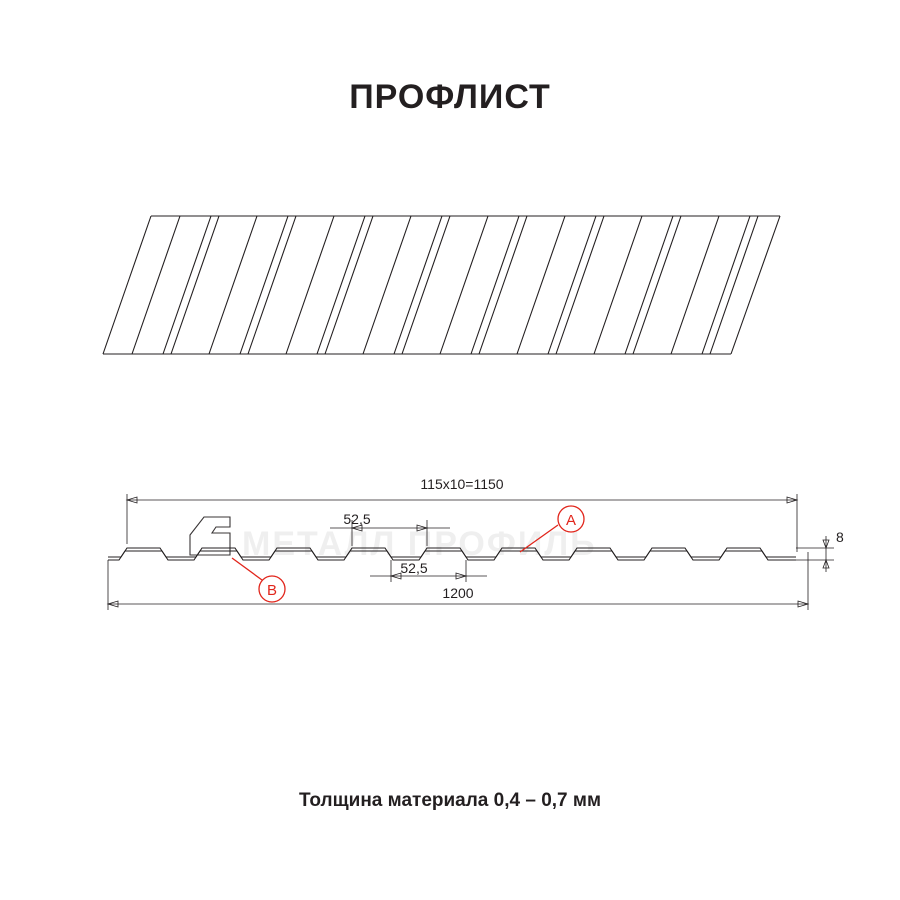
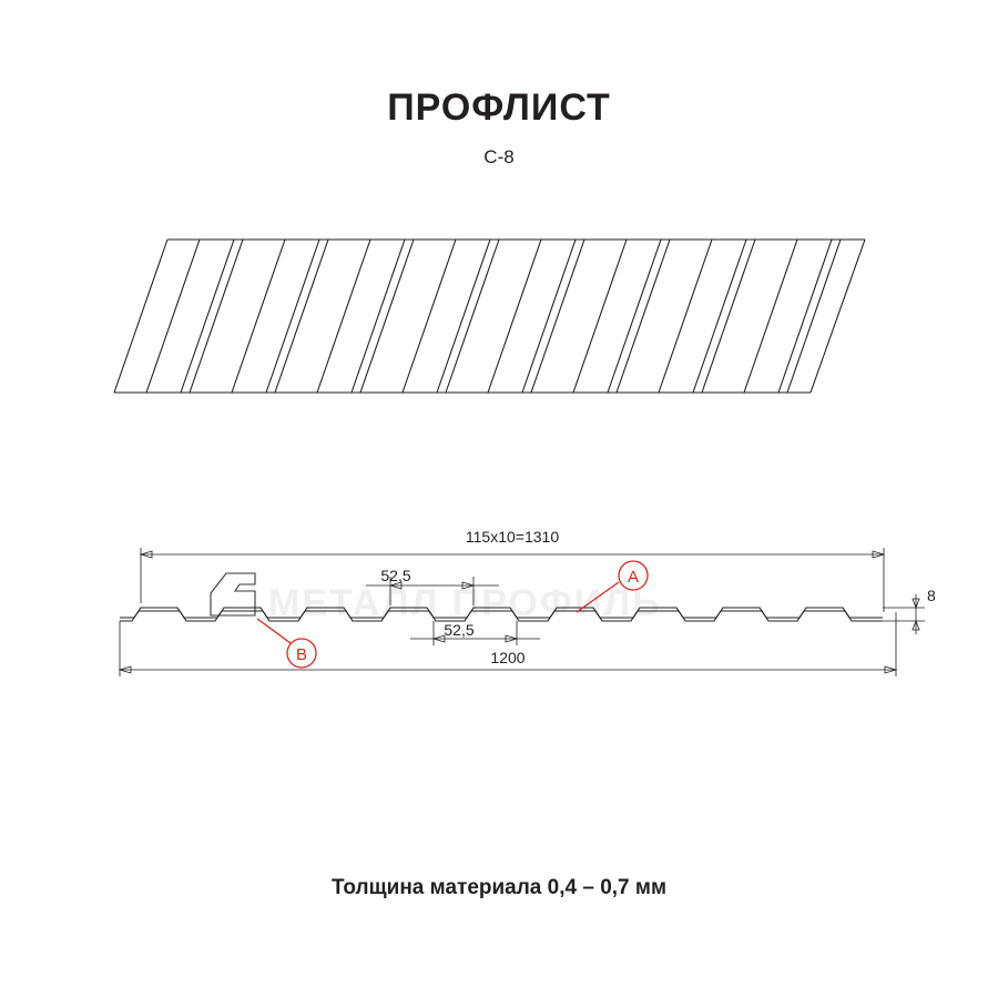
  ПРОФЛИСТ
+ С-8
  МЕТАЛЛ ПРОФЛЬ
- 115х10=1150
+ 115х10=1310
  52,5
  52,5
  1200
  8
  A
  B
  Толщина материала 0,4 – 0,7 мм
